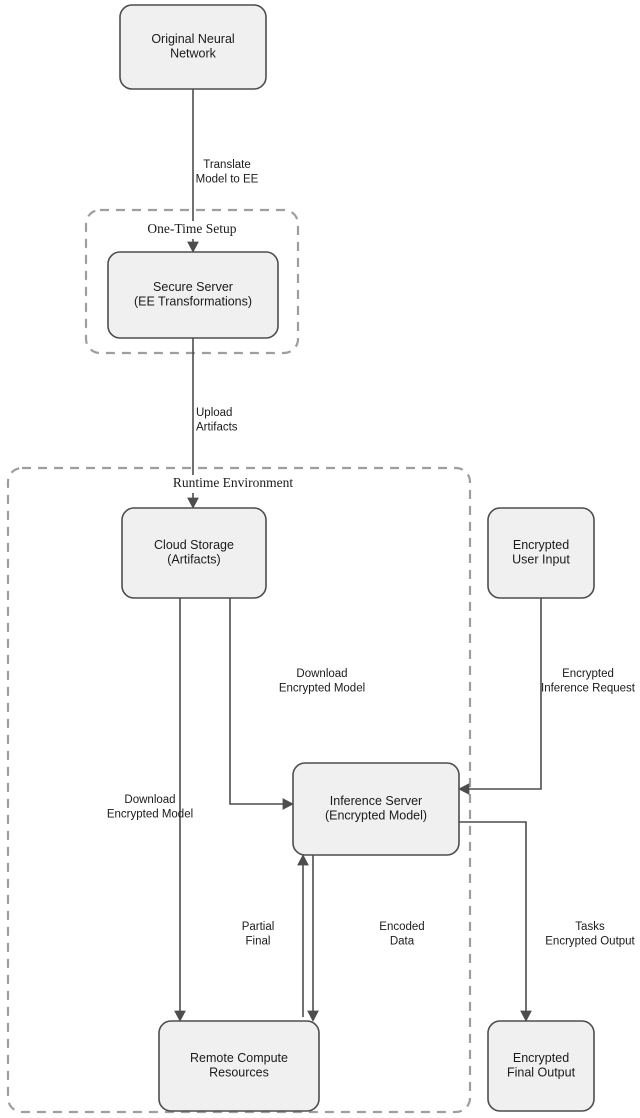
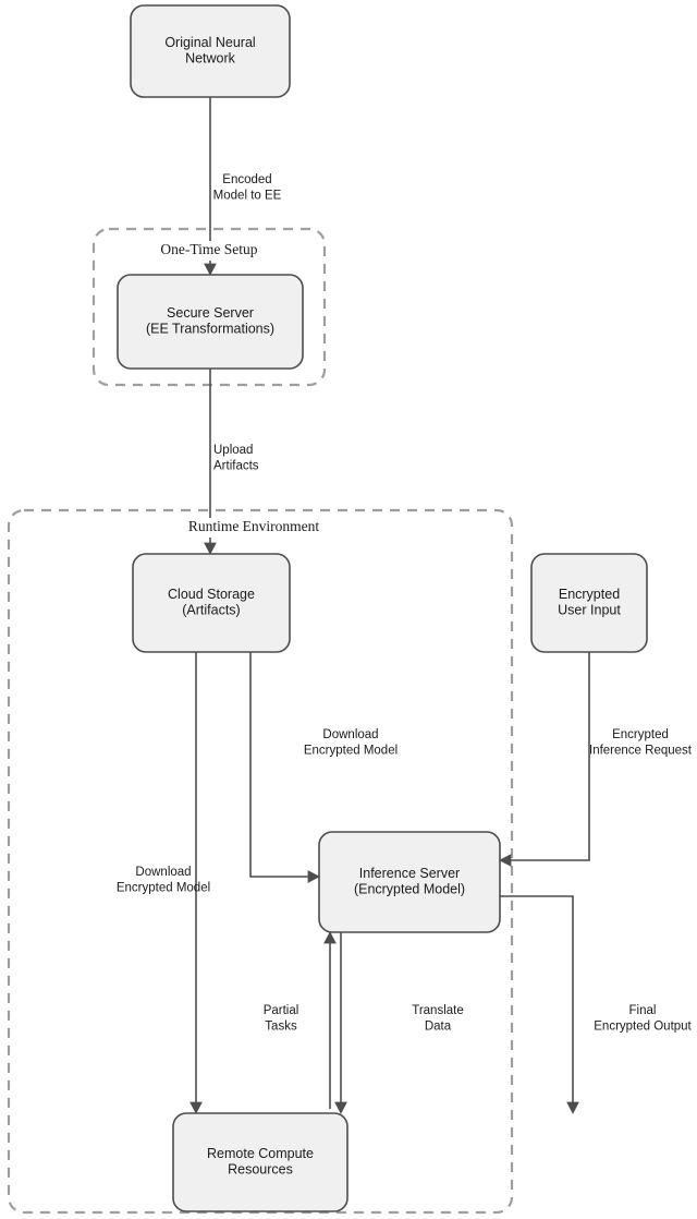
  Original Neural Network
  Secure Server (EE Transformations)
  Cloud Storage (Artifacts)
  Encrypted User Input
  Inference Server (Encrypted Model)
  Remote Compute Resources
- Encrypted Final Output
- Translate Model to EE
+ Encoded Model to EE
  Upload Artifacts
  Download Encrypted Model
  Download Encrypted Model
  Encrypted Inference Request
- Partial Final
+ Partial Tasks
- Encoded Data
+ Translate Data
- Tasks Encrypted Output
+ Final Encrypted Output
  One-Time Setup
  Runtime Environment
